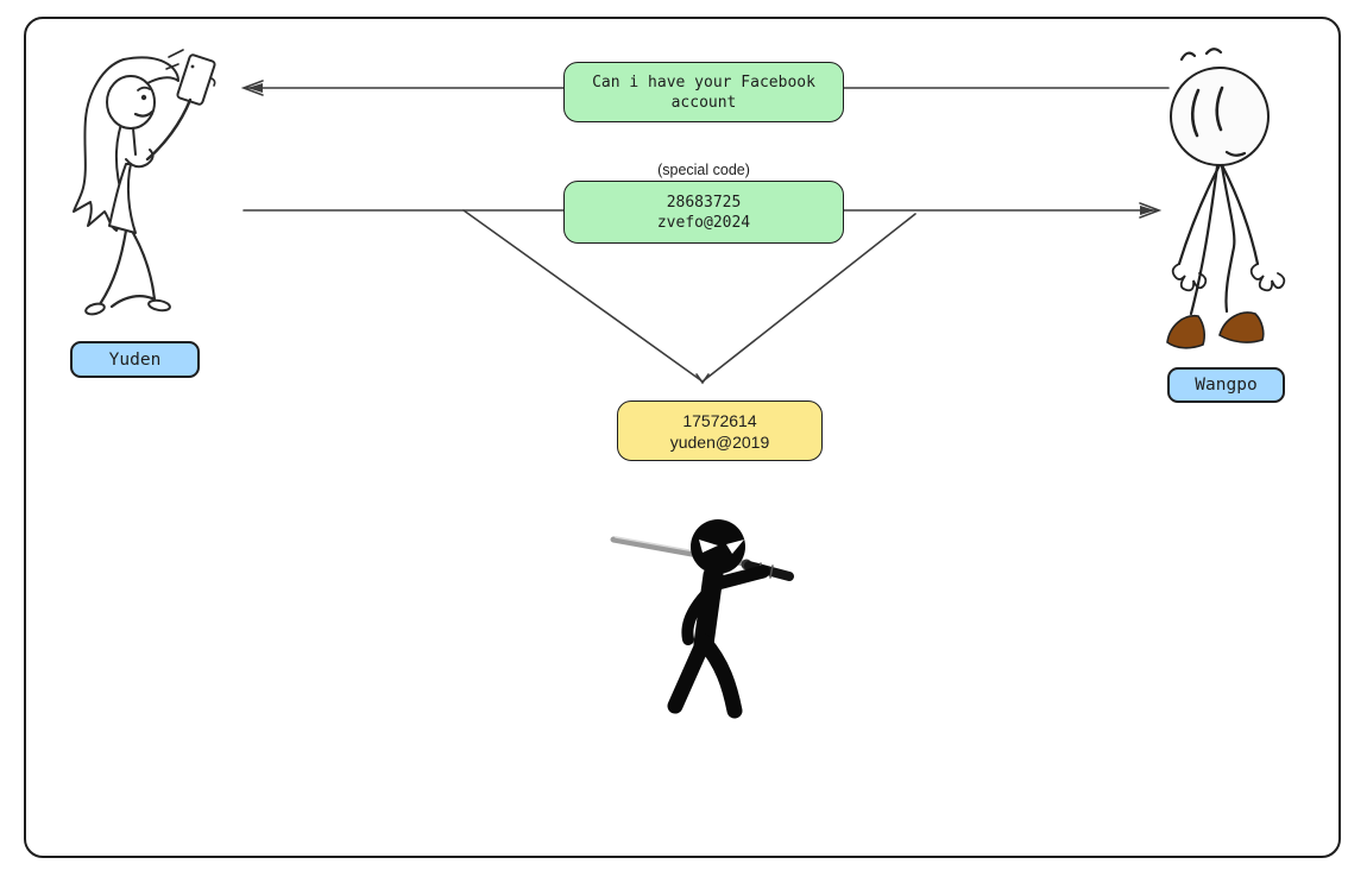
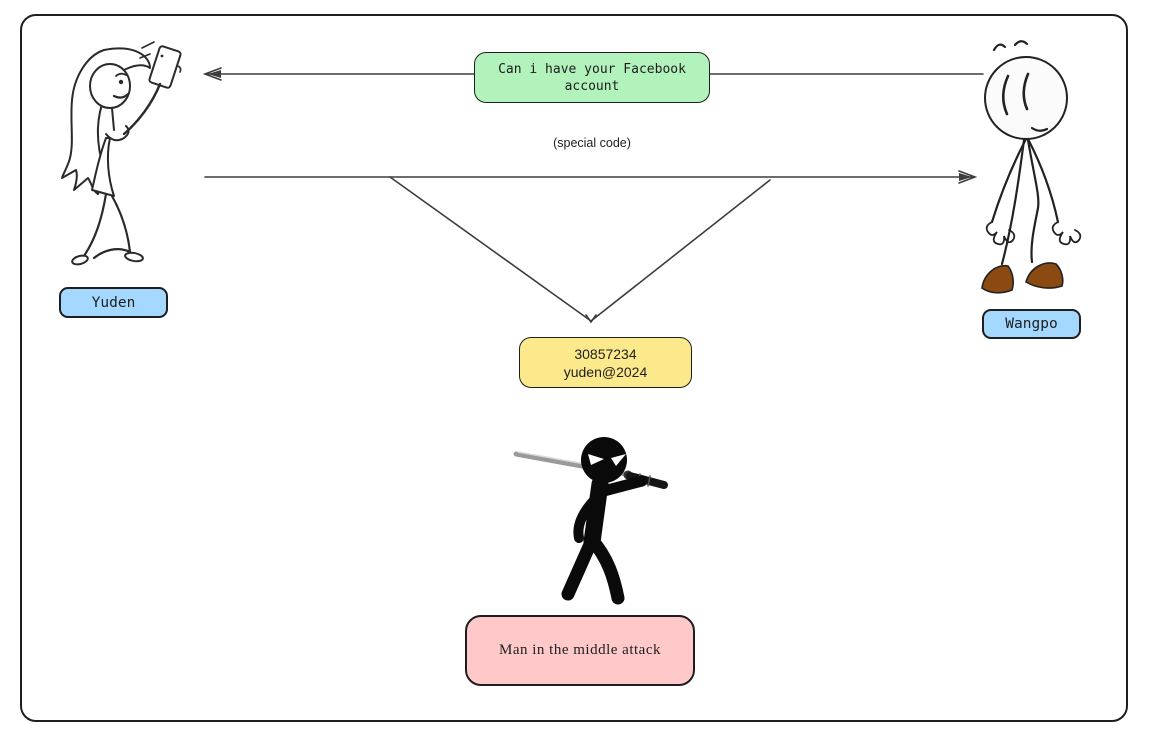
  Can i have your Facebook
  account
  (special code)
- 28683725
- zvefo@2024
- 17572614
+ 30857234
- yuden@2019
+ yuden@2024
+ Man in the middle attack
  Yuden
  Wangpo
